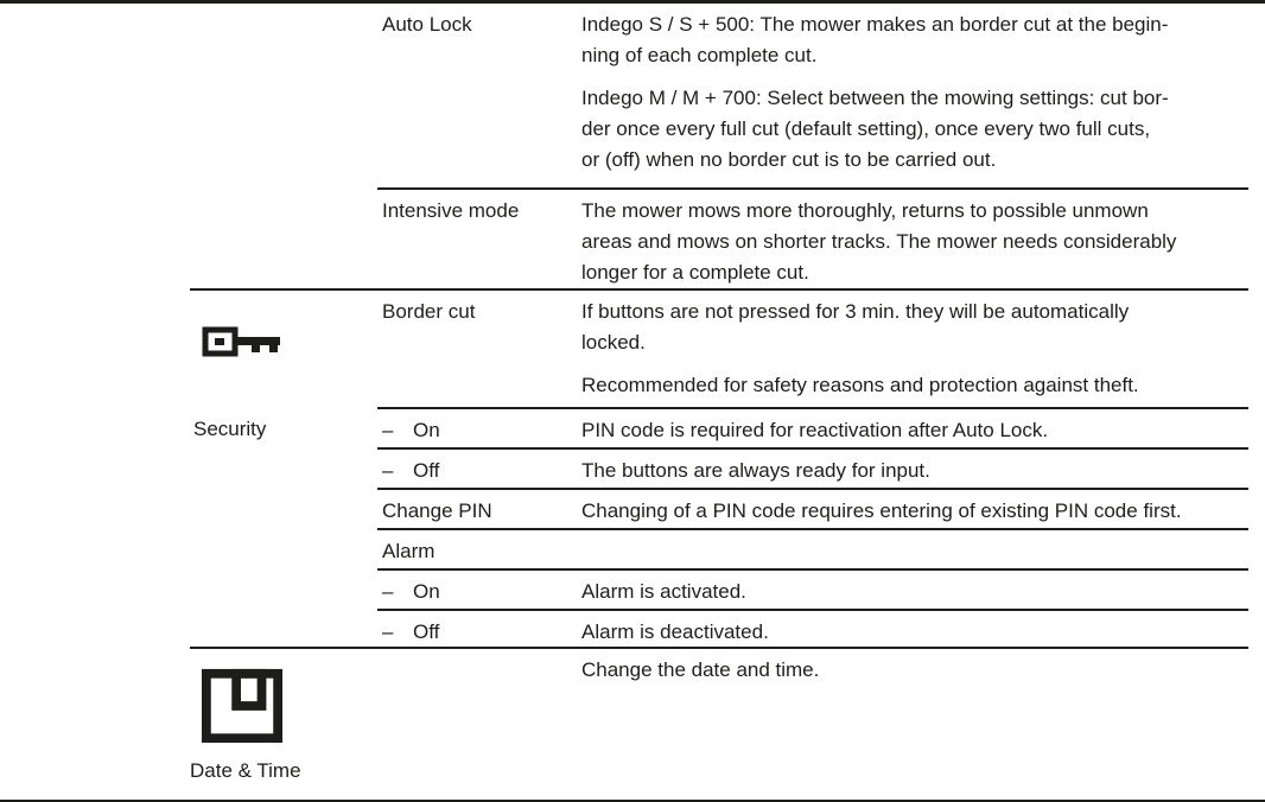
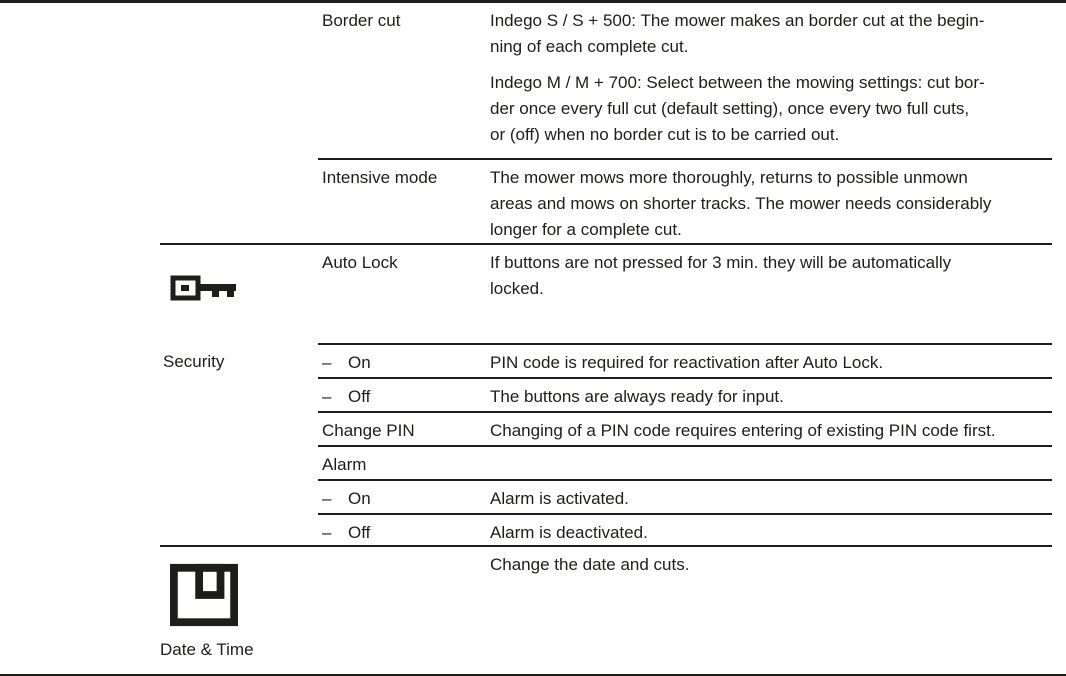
- Auto Lock
+ Border cut
  Indego S / S + 500: The mower makes an border cut at the begin-
  ning of each complete cut.
  Indego M / M + 700: Select between the mowing settings: cut bor-
  der once every full cut (default setting), once every two full cuts,
  or (off) when no border cut is to be carried out.
  Intensive mode
  The mower mows more thoroughly, returns to possible unmown
  areas and mows on shorter tracks. The mower needs considerably
  longer for a complete cut.
  Security
- Border cut
+ Auto Lock
  If buttons are not pressed for 3 min. they will be automatically
  locked.
- Recommended for safety reasons and protection against theft.
  – On
  PIN code is required for reactivation after Auto Lock.
  – Off
  The buttons are always ready for input.
  Change PIN
  Changing of a PIN code requires entering of existing PIN code first.
  Alarm
  – On
  Alarm is activated.
  – Off
  Alarm is deactivated.
  Date & Time
- Change the date and time.
+ Change the date and cuts.
